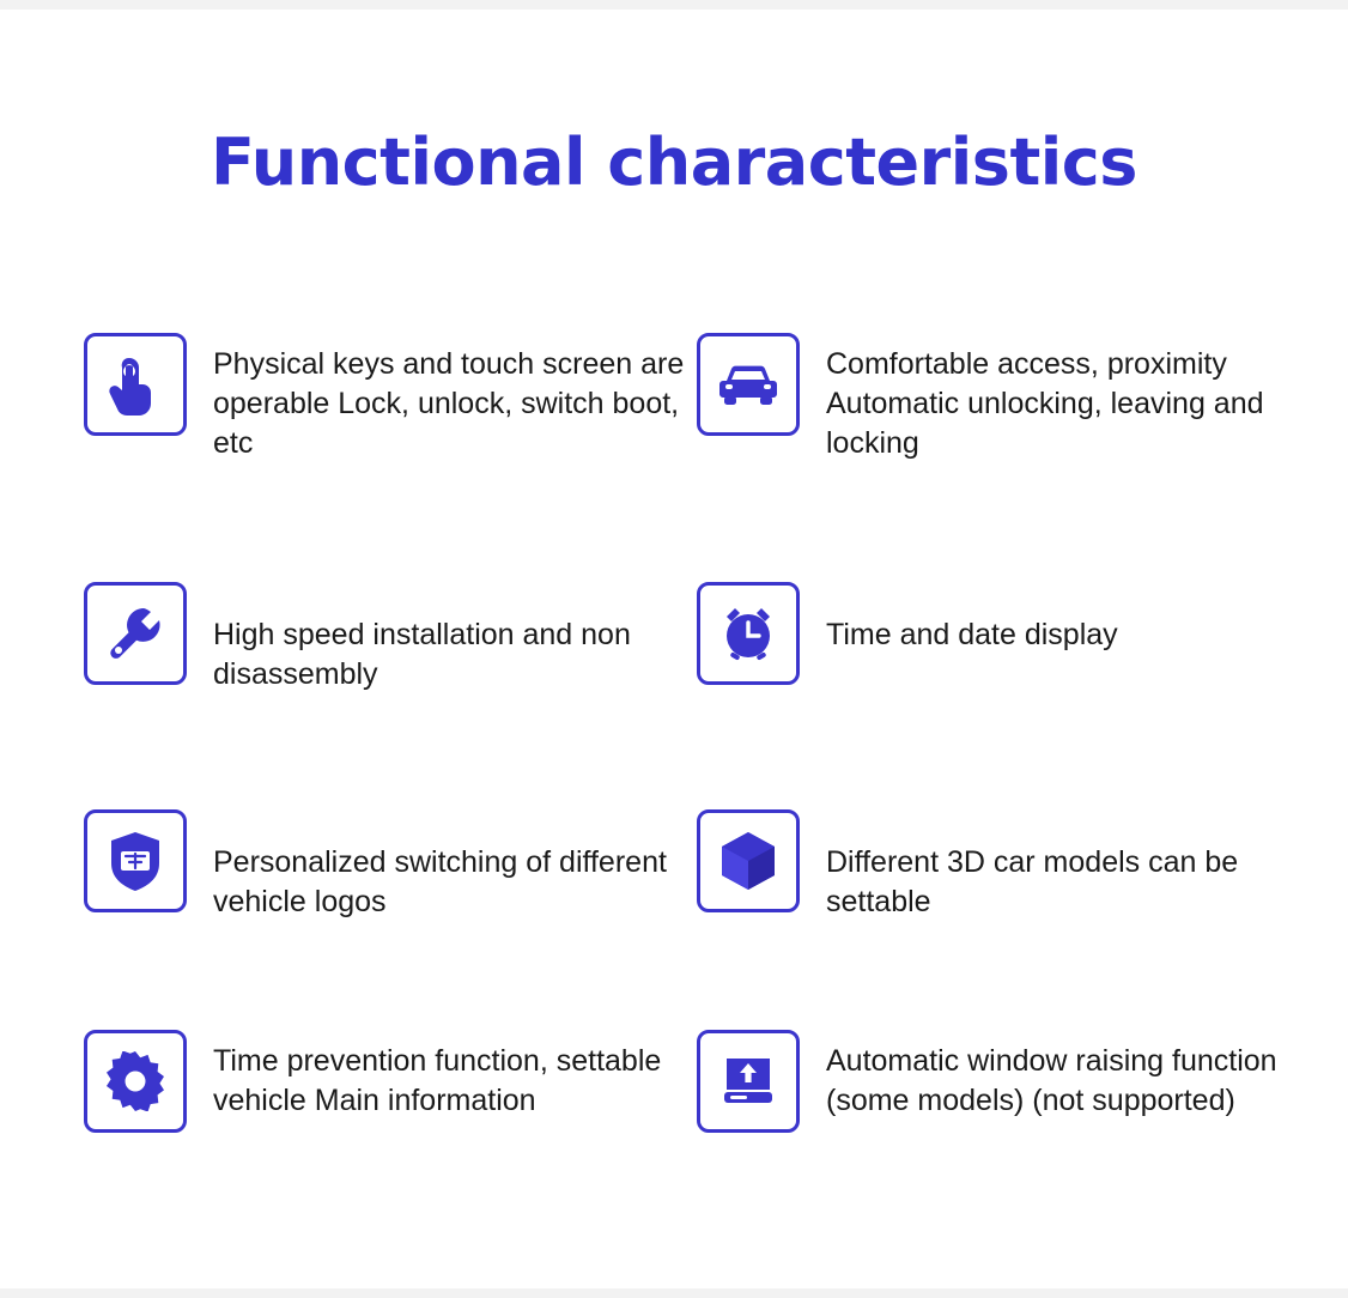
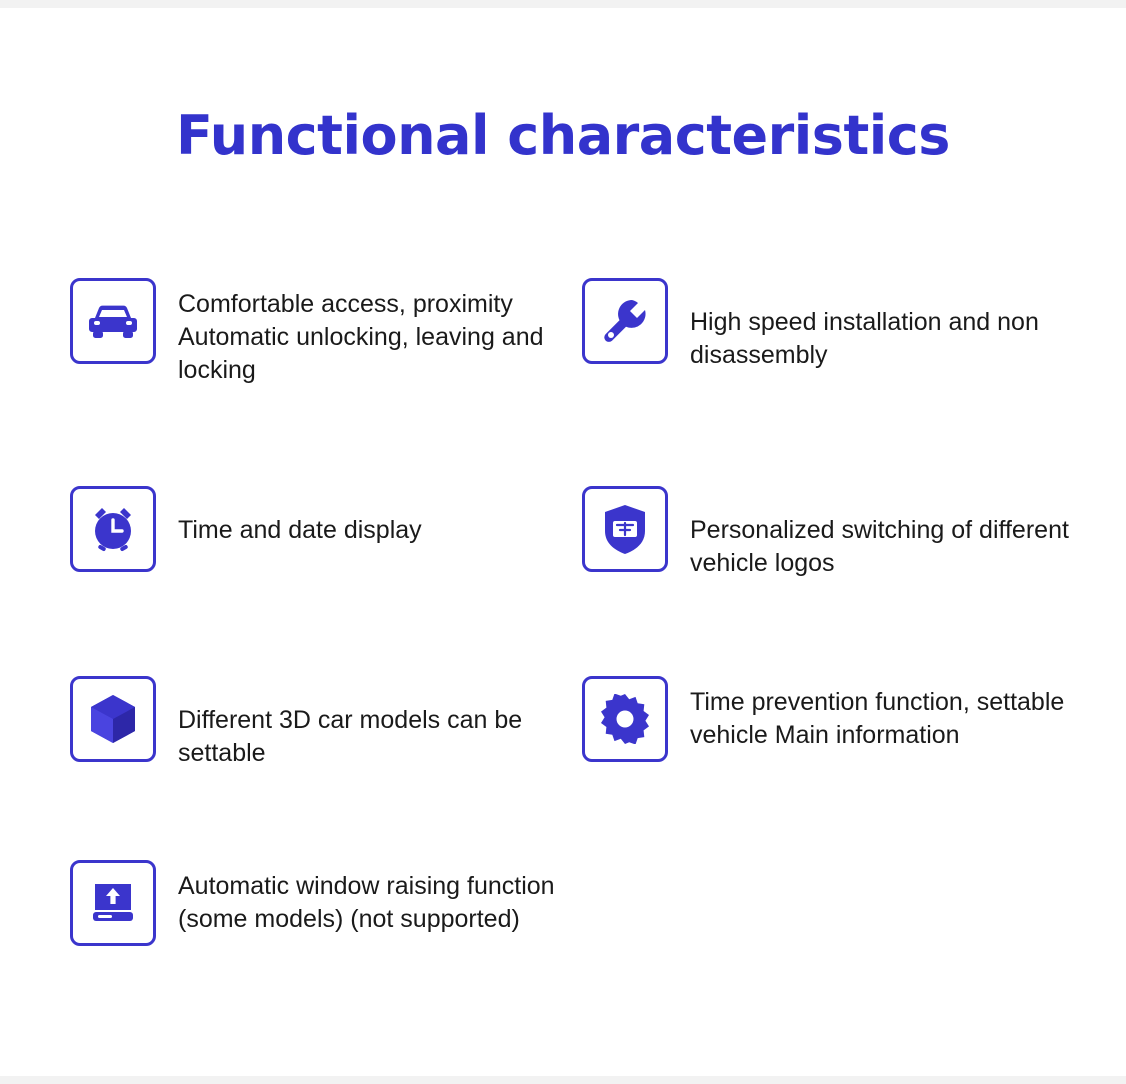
  Functional characteristics
- Physical keys and touch screen are operable Lock, unlock, switch boot, etc
  Comfortable access, proximity Automatic unlocking, leaving and locking
  High speed installation and non disassembly
  Time and date display
  Personalized switching of different vehicle logos
  Different 3D car models can be settable
  Time prevention function, settable vehicle Main information
  Automatic window raising function (some models) (not supported)
